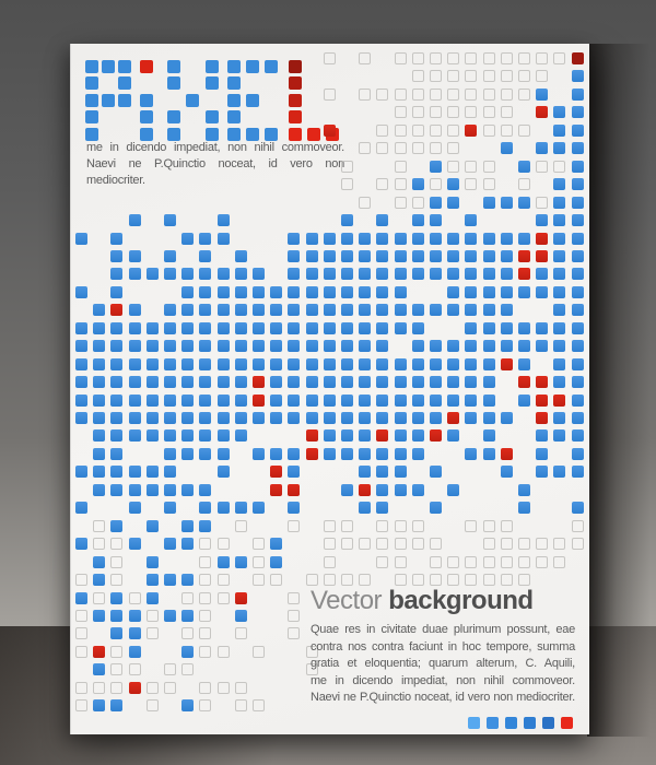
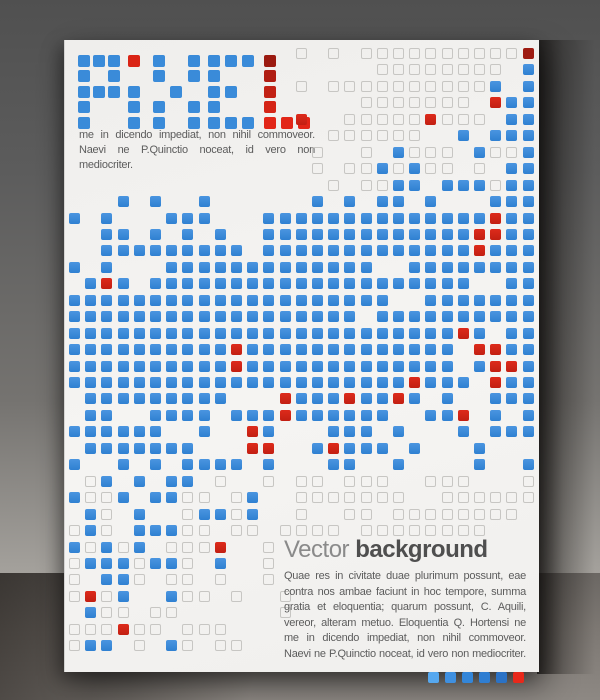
  me in dicendo impediat, non nihil commoveor.
  Naevi ne P.Quinctio noceat, id vero non mediocriter.
  Vector background
  Quae res in civitate duae plurimum possunt, eae
- contra nos contra faciunt in hoc tempore, summa
+ contra nos ambae faciunt in hoc tempore, summa
- gratia et eloquentia; quarum alterum, C. Aquili,
+ gratia et eloquentia; quarum possunt, C. Aquili,
+ vereor, alteram metuo. Eloquentia Q. Hortensi ne
  me in dicendo impediat, non nihil commoveor.
  Naevi ne P.Quinctio noceat, id vero non mediocriter.
